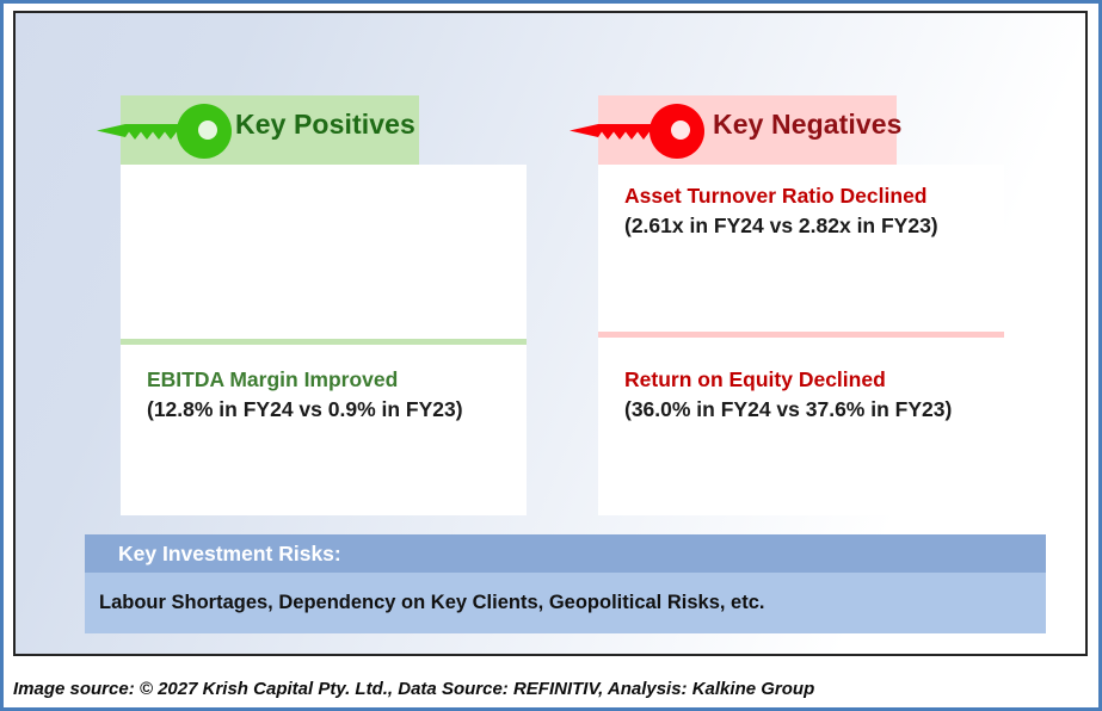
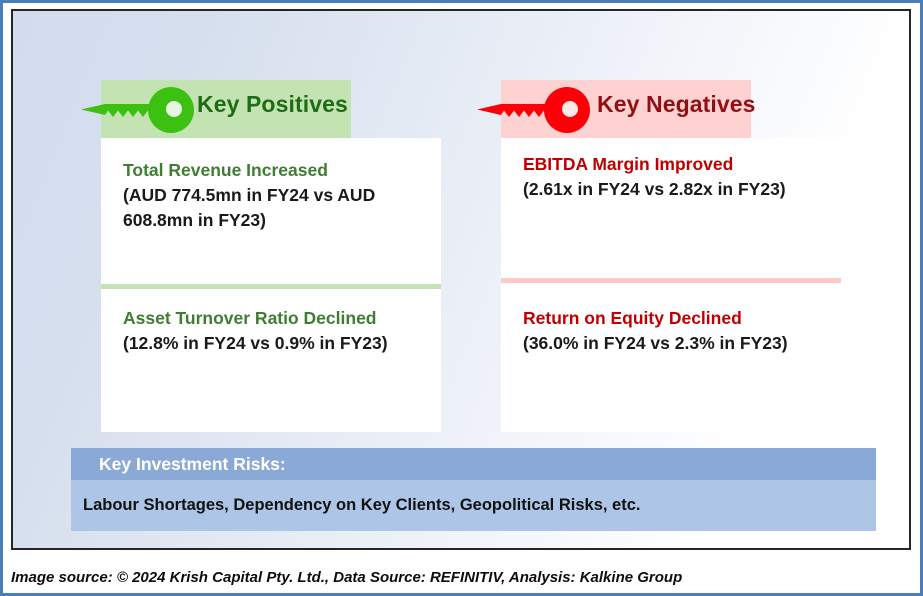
  Key Positives
  Key Negatives
+ Total Revenue Increased
+ (AUD 774.5mn in FY24 vs AUD 608.8mn in FY23)
- EBITDA Margin Improved
+ Asset Turnover Ratio Declined
  (12.8% in FY24 vs 0.9% in FY23)
- Asset Turnover Ratio Declined
+ EBITDA Margin Improved
  (2.61x in FY24 vs 2.82x in FY23)
  Return on Equity Declined
- (36.0% in FY24 vs 37.6% in FY23)
+ (36.0% in FY24 vs 2.3% in FY23)
  Key Investment Risks:
  Labour Shortages, Dependency on Key Clients, Geopolitical Risks, etc.
- Image source: © 2027 Krish Capital Pty. Ltd., Data Source: REFINITIV, Analysis: Kalkine Group
+ Image source: © 2024 Krish Capital Pty. Ltd., Data Source: REFINITIV, Analysis: Kalkine Group
